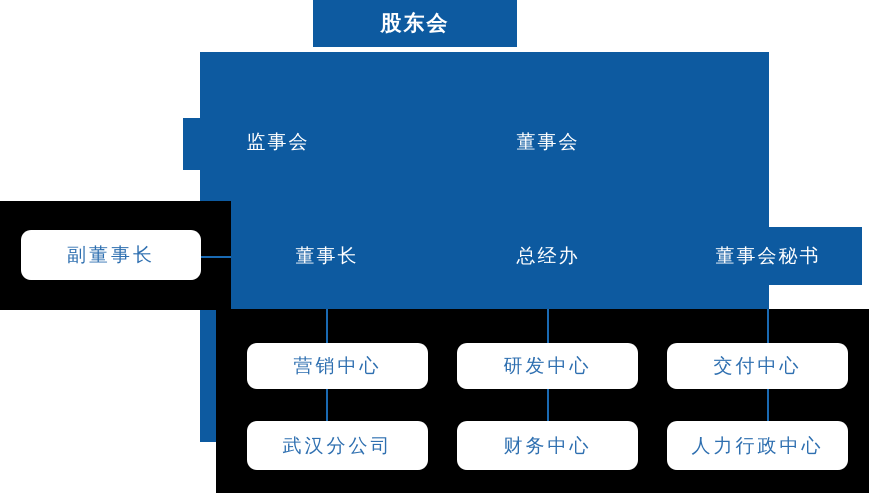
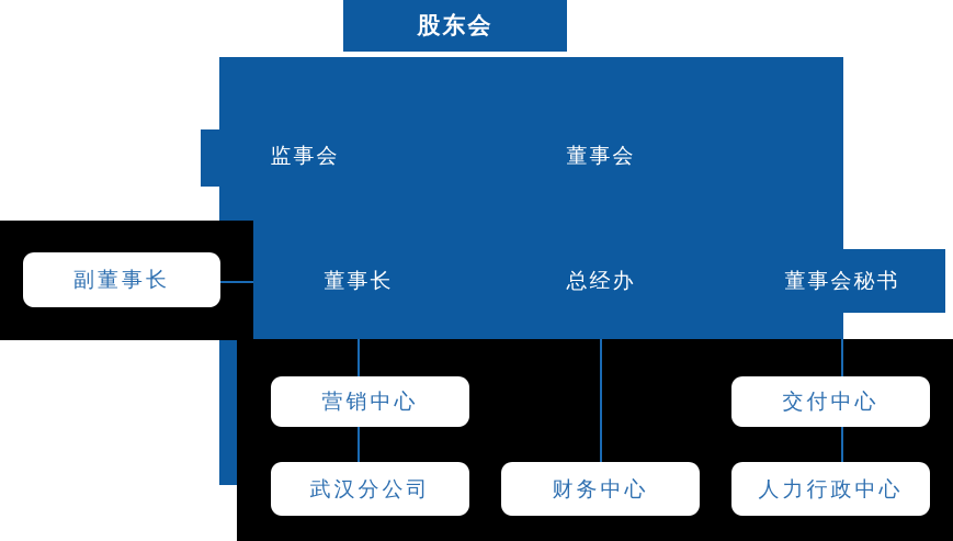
  股东会
  监事会
  董事会
  董事长
  总经办
  董事会秘书
  副董事长
  营销中心
- 研发中心
  交付中心
  武汉分公司
  财务中心
  人力行政中心
